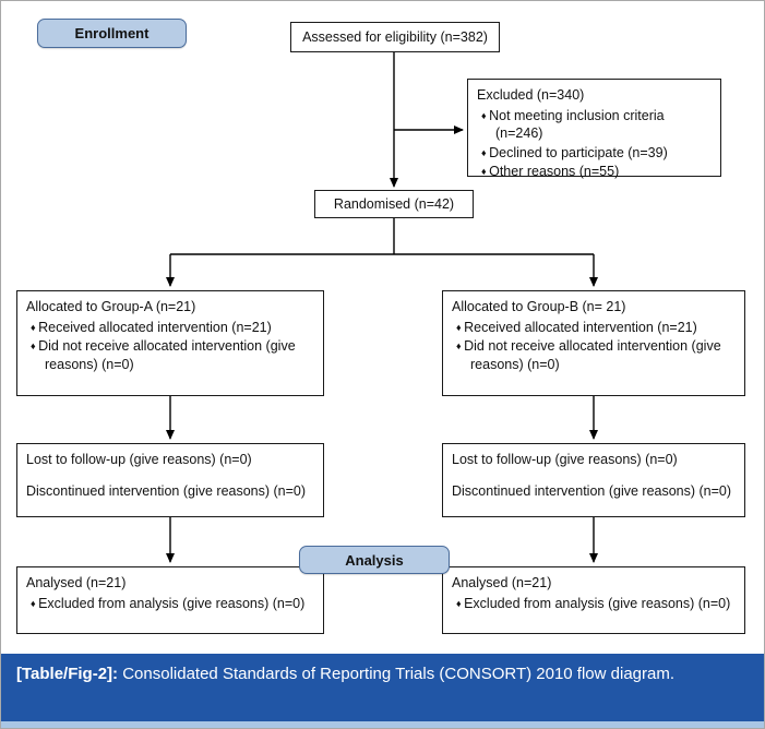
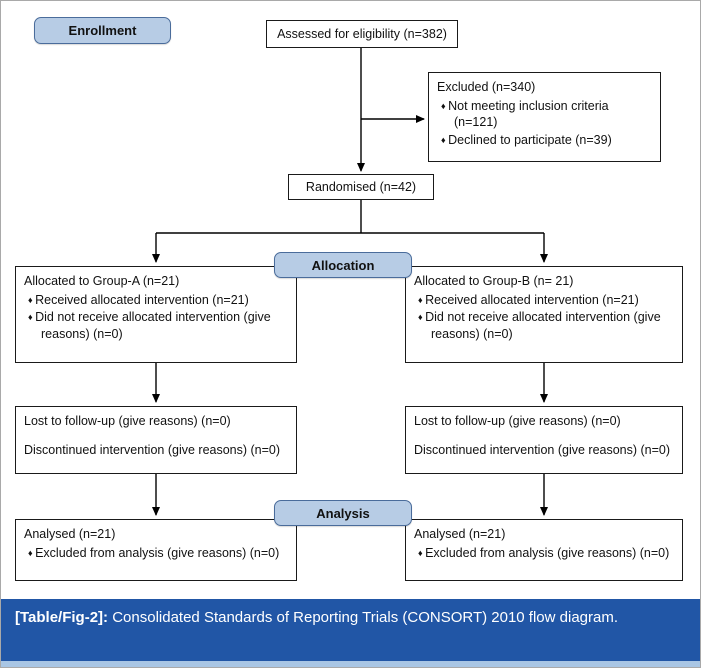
  Enrollment
+ Allocation
  Analysis
  Assessed for eligibility (n=382)
  Excluded (n=340)
- Not meeting inclusion criteria (n=246)
+ Not meeting inclusion criteria (n=121)
  Declined to participate (n=39)
- Other reasons (n=55)
  Randomised (n=42)
  Allocated to Group-A (n=21)
  Received allocated intervention (n=21)
  Did not receive allocated intervention (give reasons) (n=0)
  Allocated to Group-B (n= 21)
  Received allocated intervention (n=21)
  Did not receive allocated intervention (give reasons) (n=0)
  Lost to follow-up (give reasons) (n=0)
  Discontinued intervention (give reasons) (n=0)
  Lost to follow-up (give reasons) (n=0)
  Discontinued intervention (give reasons) (n=0)
  Analysed (n=21)
  Excluded from analysis (give reasons) (n=0)
  Analysed (n=21)
  Excluded from analysis (give reasons) (n=0)
  [Table/Fig-2]: Consolidated Standards of Reporting Trials (CONSORT) 2010 flow diagram.
